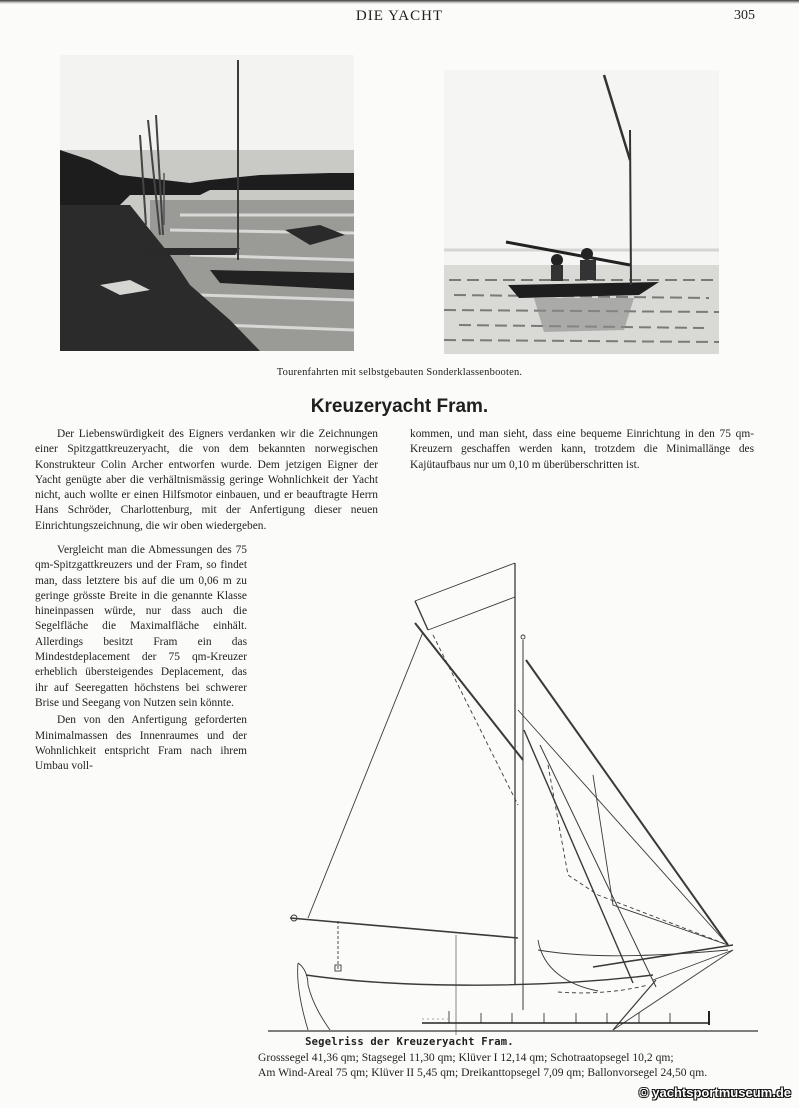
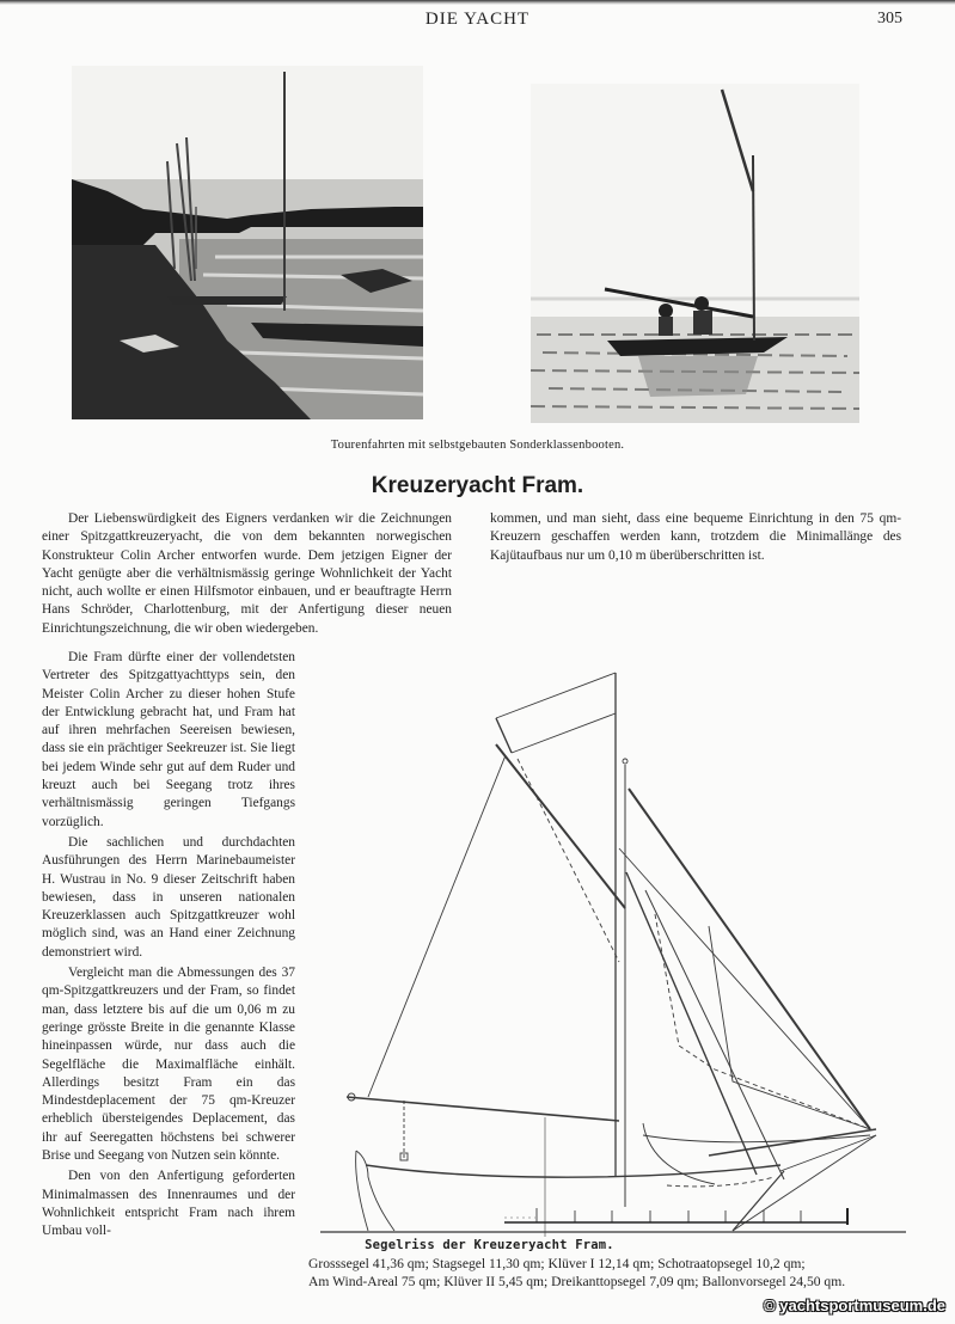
  DIE YACHT
  305
  Tourenfahrten mit selbstgebauten Sonderklassenbooten.
  Kreuzeryacht Fram.
  Der Liebenswürdigkeit des Eigners verdanken wir die Zeichnungen einer Spitzgattkreuzeryacht, die von dem bekannten norwegischen Konstrukteur Colin Archer entworfen wurde. Dem jetzigen Eigner der Yacht genügte aber die verhältnismässig geringe Wohnlichkeit der Yacht nicht, auch wollte er einen Hilfsmotor einbauen, und er beauftragte Herrn Hans Schröder, Charlottenburg, mit der Anfertigung dieser neuen Einrichtungszeichnung, die wir oben wiedergeben.
+ Die Fram dürfte einer der vollendetsten Vertreter des Spitzgattyachttyps sein, den Meister Colin Archer zu dieser hohen Stufe der Entwicklung gebracht hat, und Fram hat auf ihren mehrfachen Seereisen bewiesen, dass sie ein prächtiger Seekreuzer ist. Sie liegt bei jedem Winde sehr gut auf dem Ruder und kreuzt auch bei Seegang trotz ihres verhältnismässig geringen Tiefgangs vorzüglich.
+ Die sachlichen und durchdachten Ausführungen des Herrn Marinebaumeister H. Wustrau in No. 9 dieser Zeitschrift haben bewiesen, dass in unseren nationalen Kreuzerklassen auch Spitzgattkreuzer wohl möglich sind, was an Hand einer Zeichnung demonstriert wird.
- Vergleicht man die Abmessungen des 75 qm-Spitzgattkreuzers und der Fram, so findet man, dass letztere bis auf die um 0,06 m zu geringe grösste Breite in die genannte Klasse hineinpassen würde, nur dass auch die Segelfläche die Maximalfläche einhält. Allerdings besitzt Fram ein das Mindestdeplacement der 75 qm-Kreuzer erheblich übersteigendes Deplacement, das ihr auf Seeregatten höchstens bei schwerer Brise und Seegang von Nutzen sein könnte.
+ Vergleicht man die Abmessungen des 37 qm-Spitzgattkreuzers und der Fram, so findet man, dass letztere bis auf die um 0,06 m zu geringe grösste Breite in die genannte Klasse hineinpassen würde, nur dass auch die Segelfläche die Maximalfläche einhält. Allerdings besitzt Fram ein das Mindestdeplacement der 75 qm-Kreuzer erheblich übersteigendes Deplacement, das ihr auf Seeregatten höchstens bei schwerer Brise und Seegang von Nutzen sein könnte.
  Den von den Anfertigung geforderten Minimalmassen des Innenraumes und der Wohnlichkeit entspricht Fram nach ihrem Umbau voll-
  kommen, und man sieht, dass eine bequeme Einrichtung in den 75 qm-Kreuzern geschaffen werden kann, trotzdem die Minimallänge des Kajütaufbaus nur um 0,10 m überüberschritten ist.
  Segelriss der Kreuzeryacht Fram.
  Grosssegel 41,36 qm; Stagsegel 11,30 qm; Klüver I 12,14 qm; Schotraatopsegel 10,2 qm;
  Am Wind-Areal 75 qm; Klüver II 5,45 qm; Dreikanttopsegel 7,09 qm; Ballonvorsegel 24,50 qm.
  © yachtsportmuseum.de
